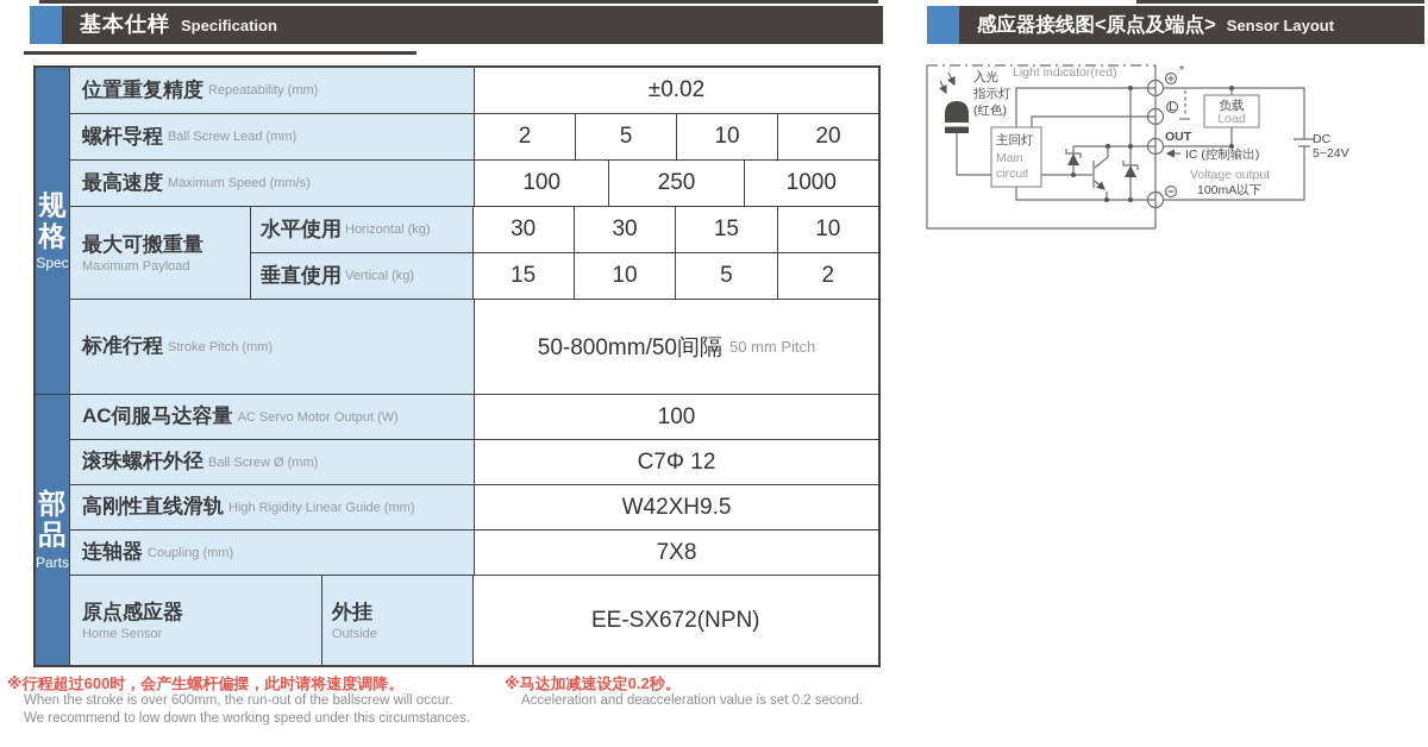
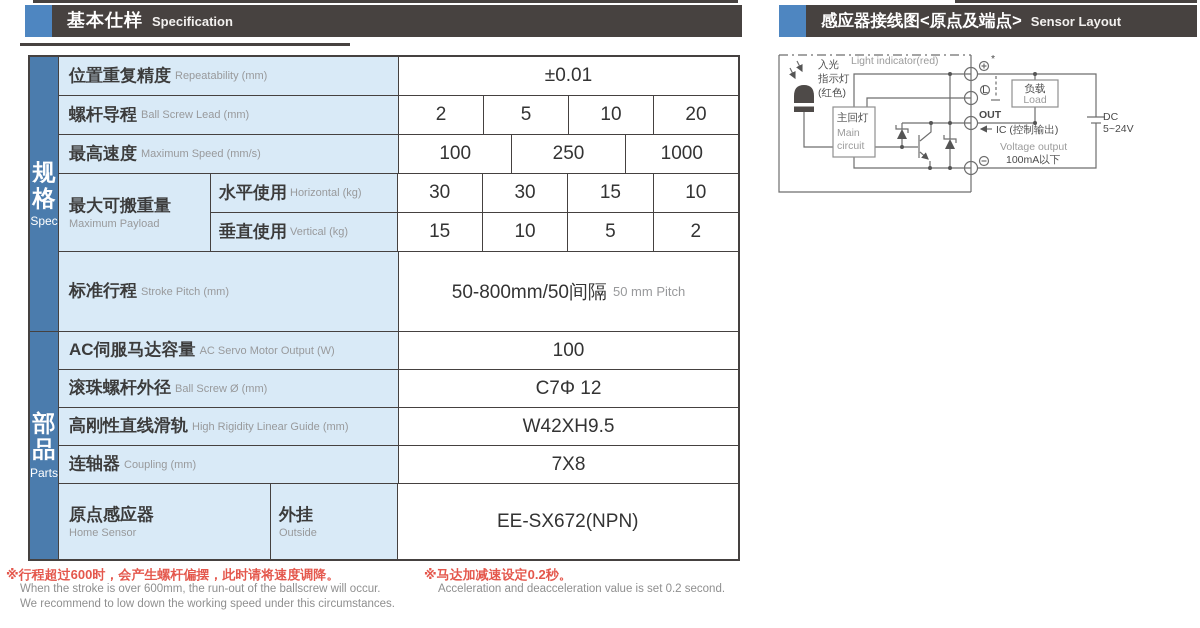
  基本仕样
  Specification
  感应器接线图<原点及端点>
  Sensor Layout
  规格
  Spec
  位置重复精度
  Repeatability (mm)
- ±0.02
+ ±0.01
  螺杆导程
  Ball Screw Lead (mm)
  2
  5
  10
  20
  最高速度
  Maximum Speed (mm/s)
  100
  250
  1000
  最大可搬重量
  Maximum Payload
  水平使用
  Horizontal (kg)
  30
  30
  15
  10
  垂直使用
  Vertical (kg)
  15
  10
  5
  2
  标准行程
  Stroke Pitch (mm)
  50-800mm/50间隔
  50 mm Pitch
  部品
  Parts
  AC伺服马达容量
  AC Servo Motor Output (W)
  100
  滚珠螺杆外径
  Ball Screw Ø (mm)
  C7Φ 12
  高刚性直线滑轨
  High Rigidity Linear Guide (mm)
  W42XH9.5
  连轴器
  Coupling (mm)
  7X8
  原点感应器
  Home Sensor
  外挂
  Outside
  EE-SX672(NPN)
  ※行程超过600时，会产生螺杆偏摆，此时请将速度调降。
  When the stroke is over 600mm, the run-out of the ballscrew will occur.
  We recommend to low down the working speed under this circumstances.
  ※马达加减速设定0.2秒。
  Acceleration and deacceleration value is set 0.2 second.
  主回灯
  Main
  circuit
  负载
  Load
  *
  L
  Light indicator(red)
  入光
  指示灯
  (红色)
  OUT
  IC (控制输出)
  Voltage output
  100mA以下
  DC
  5~24V
